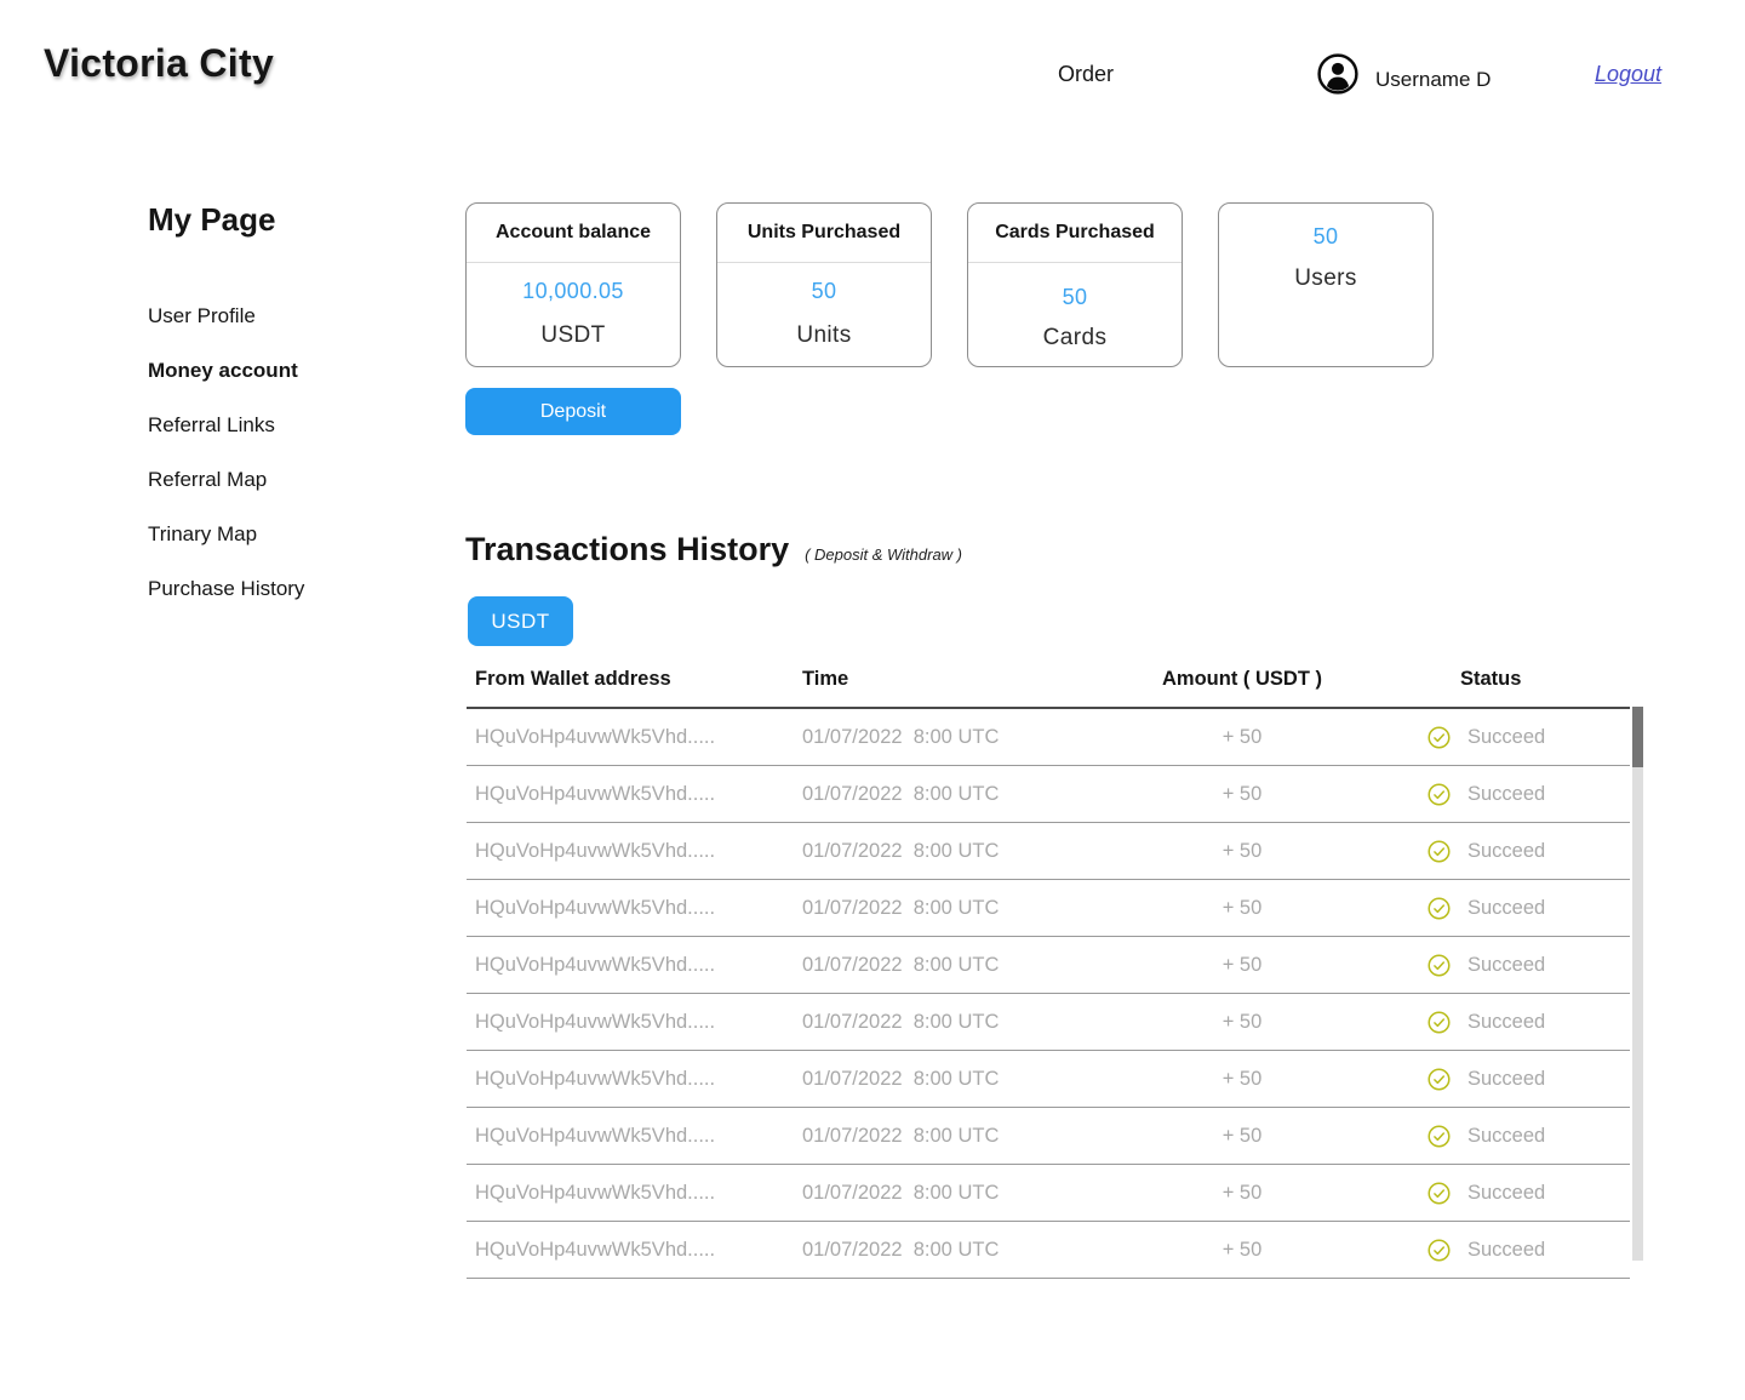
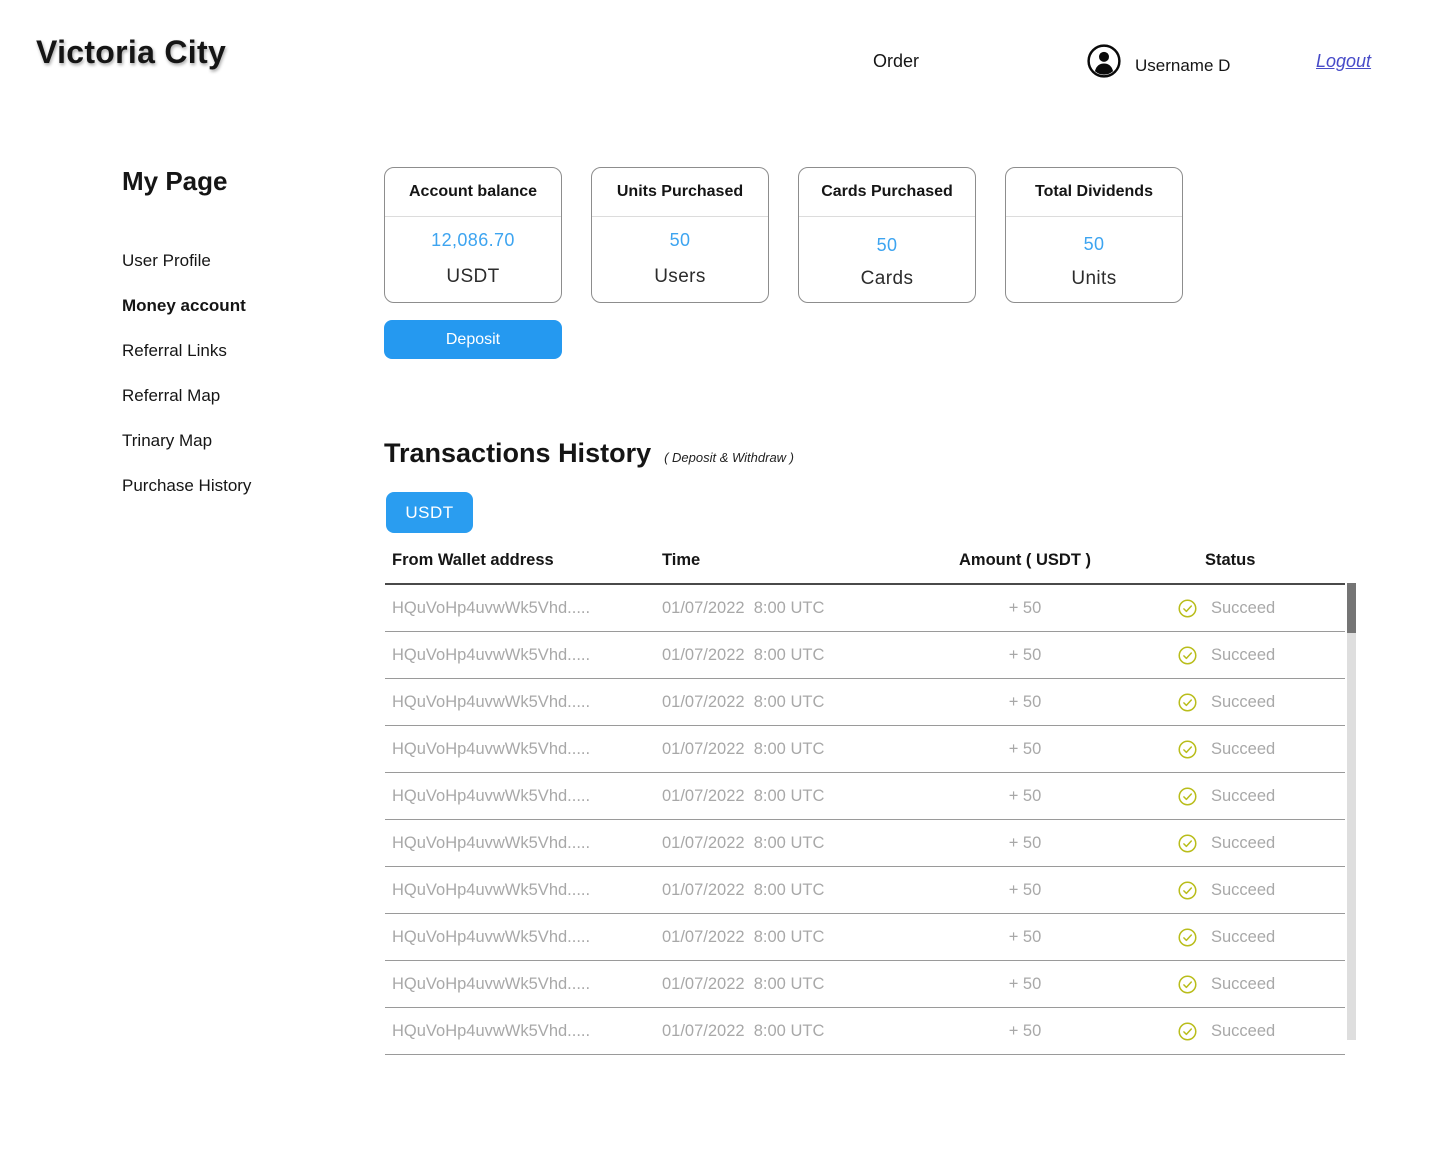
  Victoria City
  Order
  Username D
  Logout
  My Page
  User Profile
  Money account
  Referral Links
  Referral Map
  Trinary Map
  Purchase History
  Account balance
- 10,000.05
+ 12,086.70
  USDT
  Units Purchased
  50
- Units
+ Users
  Cards Purchased
  50
  Cards
+ Total Dividends
  50
- Users
+ Units
  Deposit
  Transactions History
  ( Deposit & Withdraw )
  USDT
  From Wallet address
  Time
  Amount ( USDT )
  Status
  HQuVoHp4uvwWk5Vhd.....
  01/07/2022 8:00 UTC
  + 50
  Succeed
  HQuVoHp4uvwWk5Vhd.....
  01/07/2022 8:00 UTC
  + 50
  Succeed
  HQuVoHp4uvwWk5Vhd.....
  01/07/2022 8:00 UTC
  + 50
  Succeed
  HQuVoHp4uvwWk5Vhd.....
  01/07/2022 8:00 UTC
  + 50
  Succeed
  HQuVoHp4uvwWk5Vhd.....
  01/07/2022 8:00 UTC
  + 50
  Succeed
  HQuVoHp4uvwWk5Vhd.....
  01/07/2022 8:00 UTC
  + 50
  Succeed
  HQuVoHp4uvwWk5Vhd.....
  01/07/2022 8:00 UTC
  + 50
  Succeed
  HQuVoHp4uvwWk5Vhd.....
  01/07/2022 8:00 UTC
  + 50
  Succeed
  HQuVoHp4uvwWk5Vhd.....
  01/07/2022 8:00 UTC
  + 50
  Succeed
  HQuVoHp4uvwWk5Vhd.....
  01/07/2022 8:00 UTC
  + 50
  Succeed
